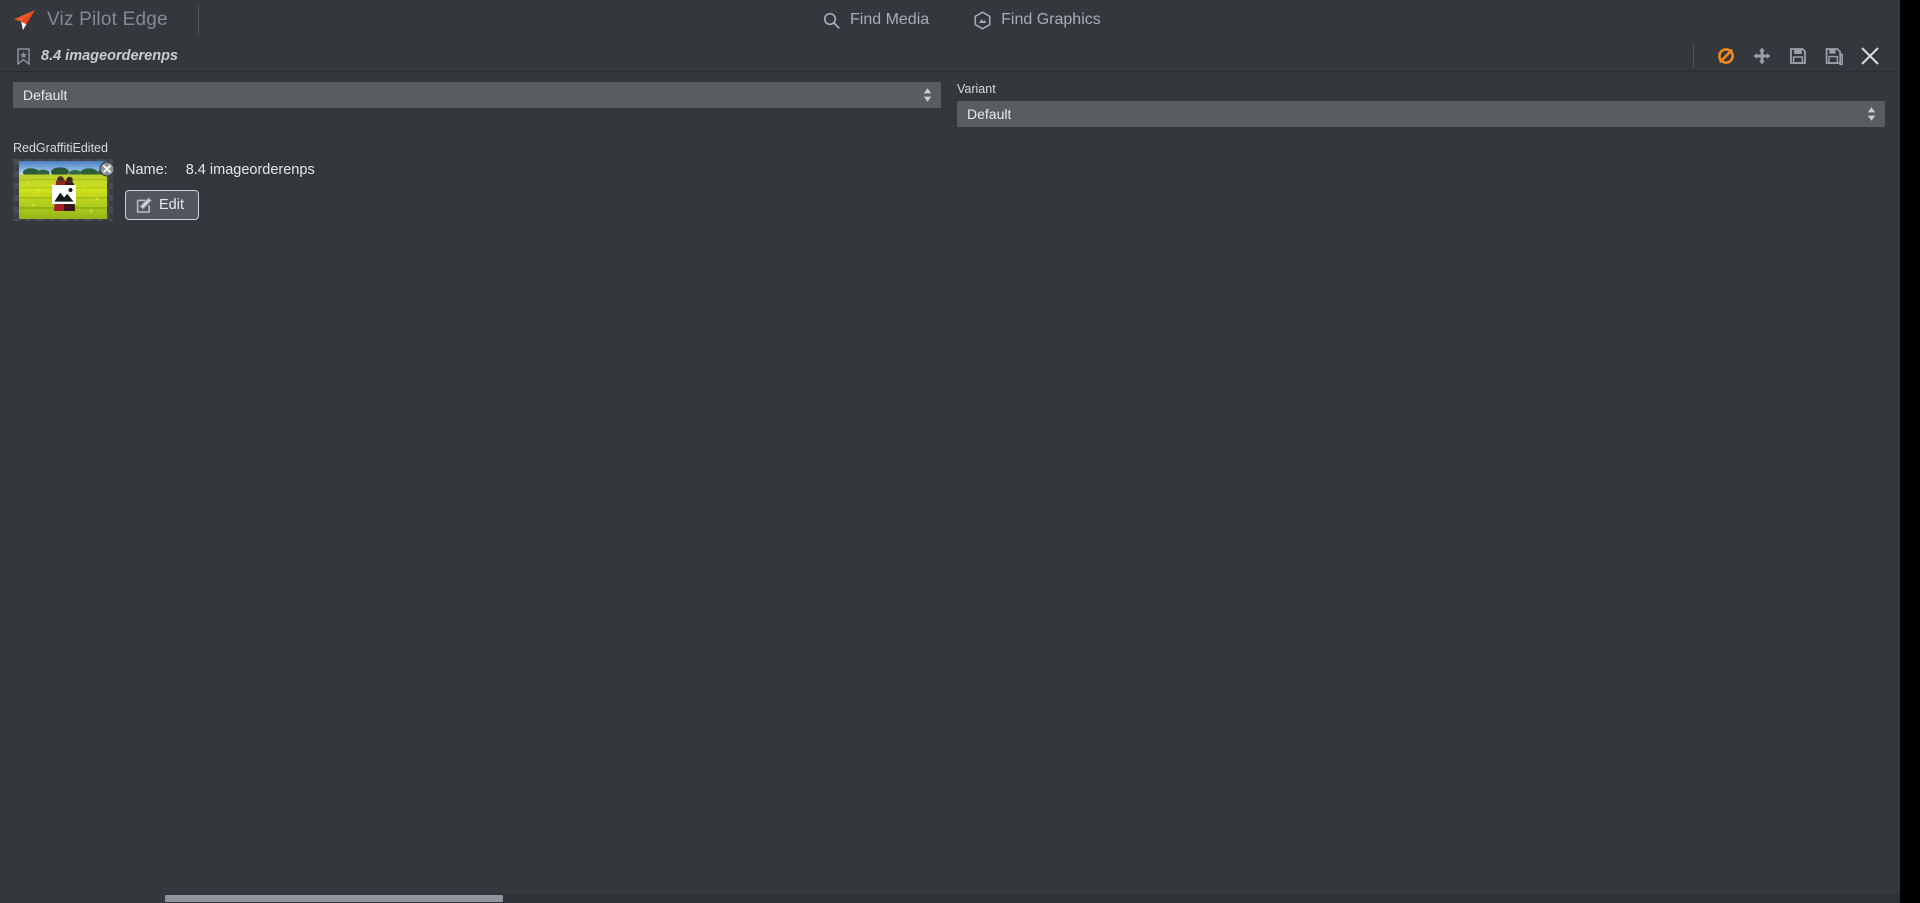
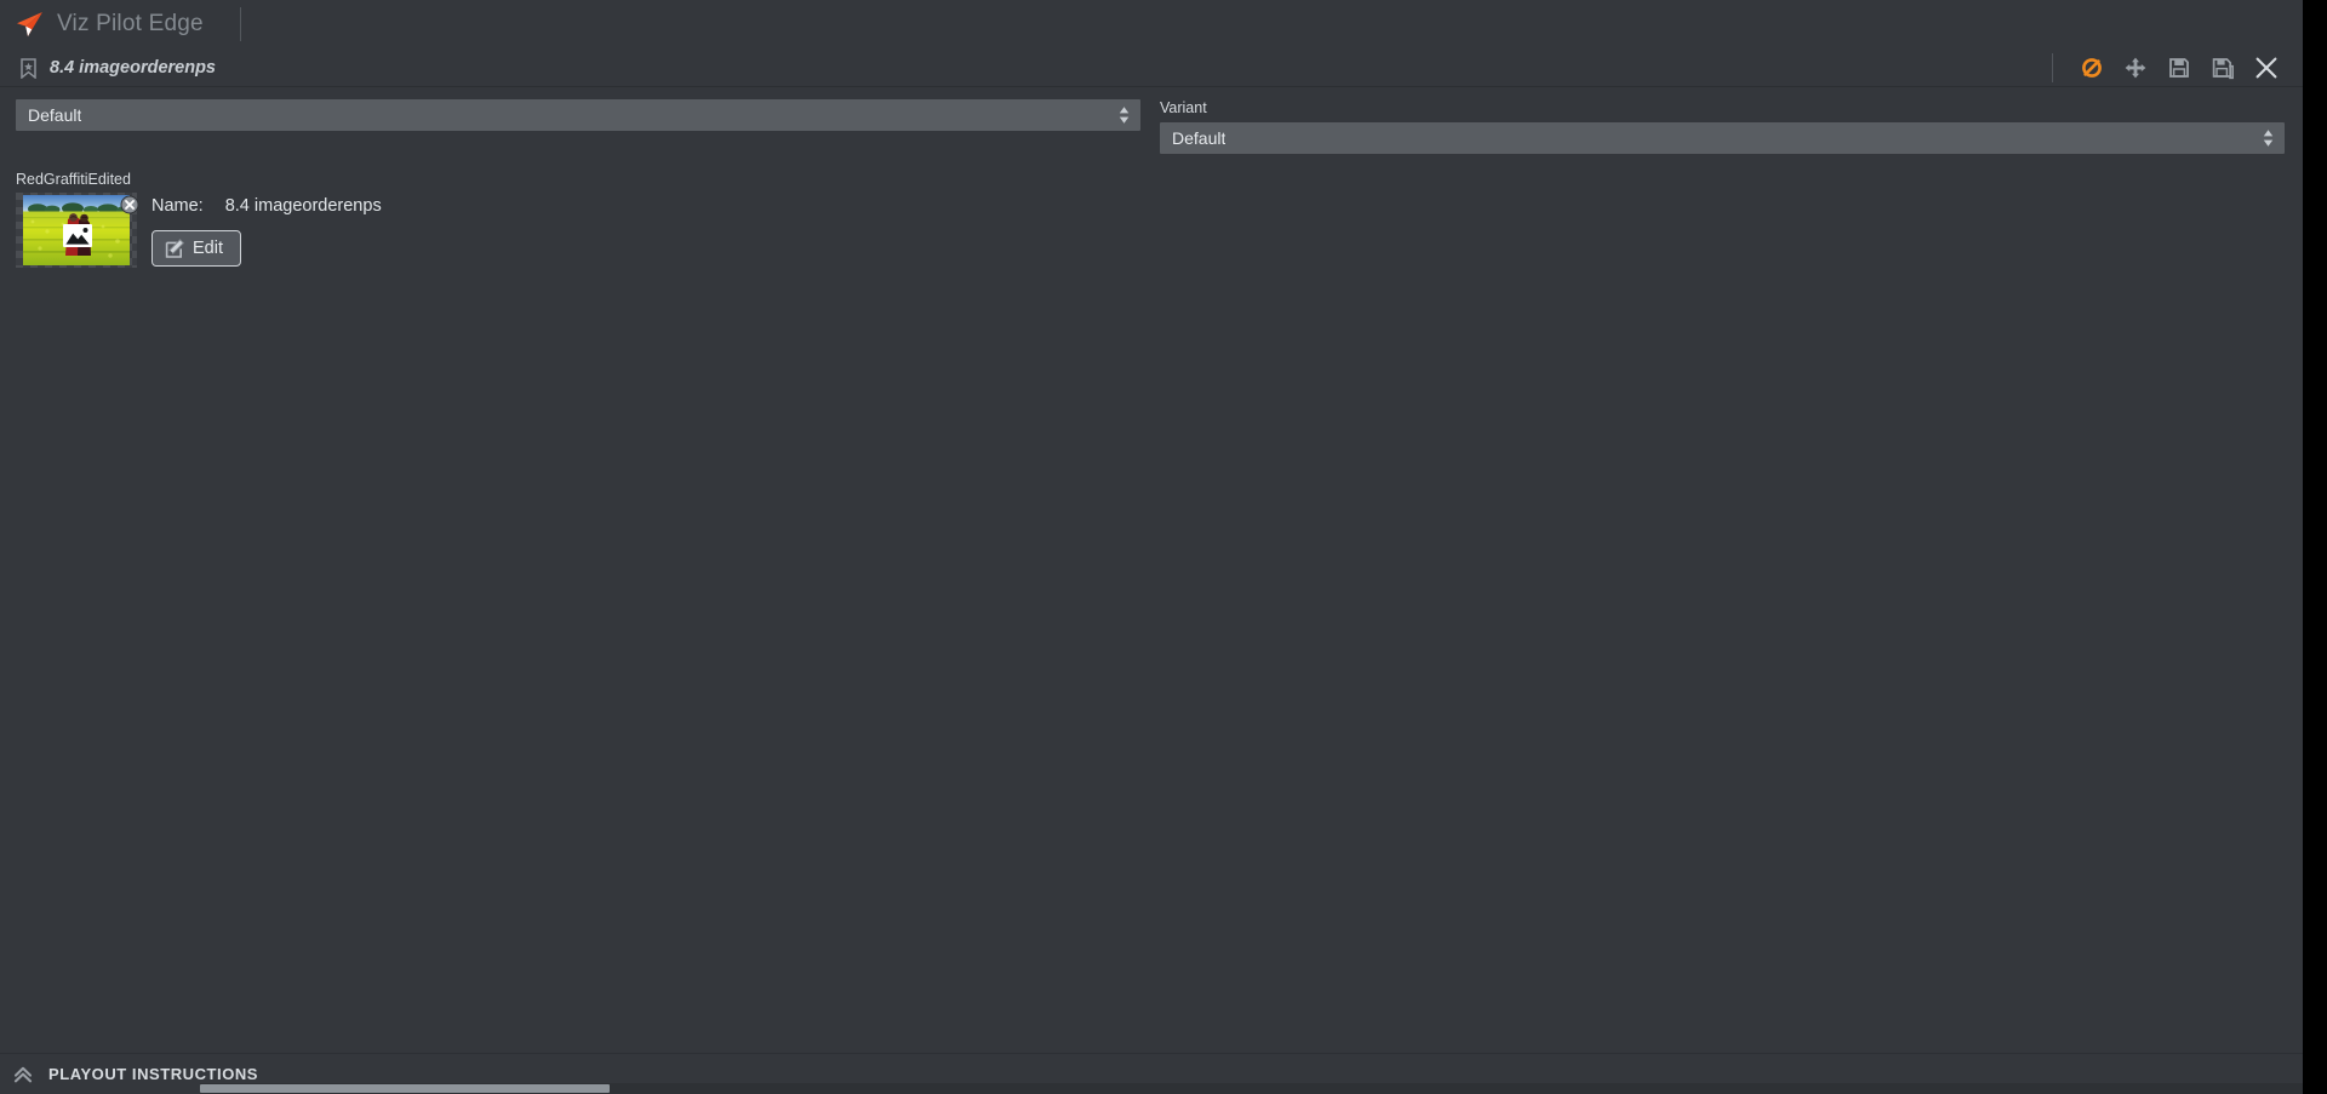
  Viz Pilot Edge
- Find Media
- Find Graphics
  8.4 imageorderenps
  Default
  Variant
  Default
  RedGraffitiEdited
  Name:
  8.4 imageorderenps
  Edit
+ PLAYOUT INSTRUCTIONS
